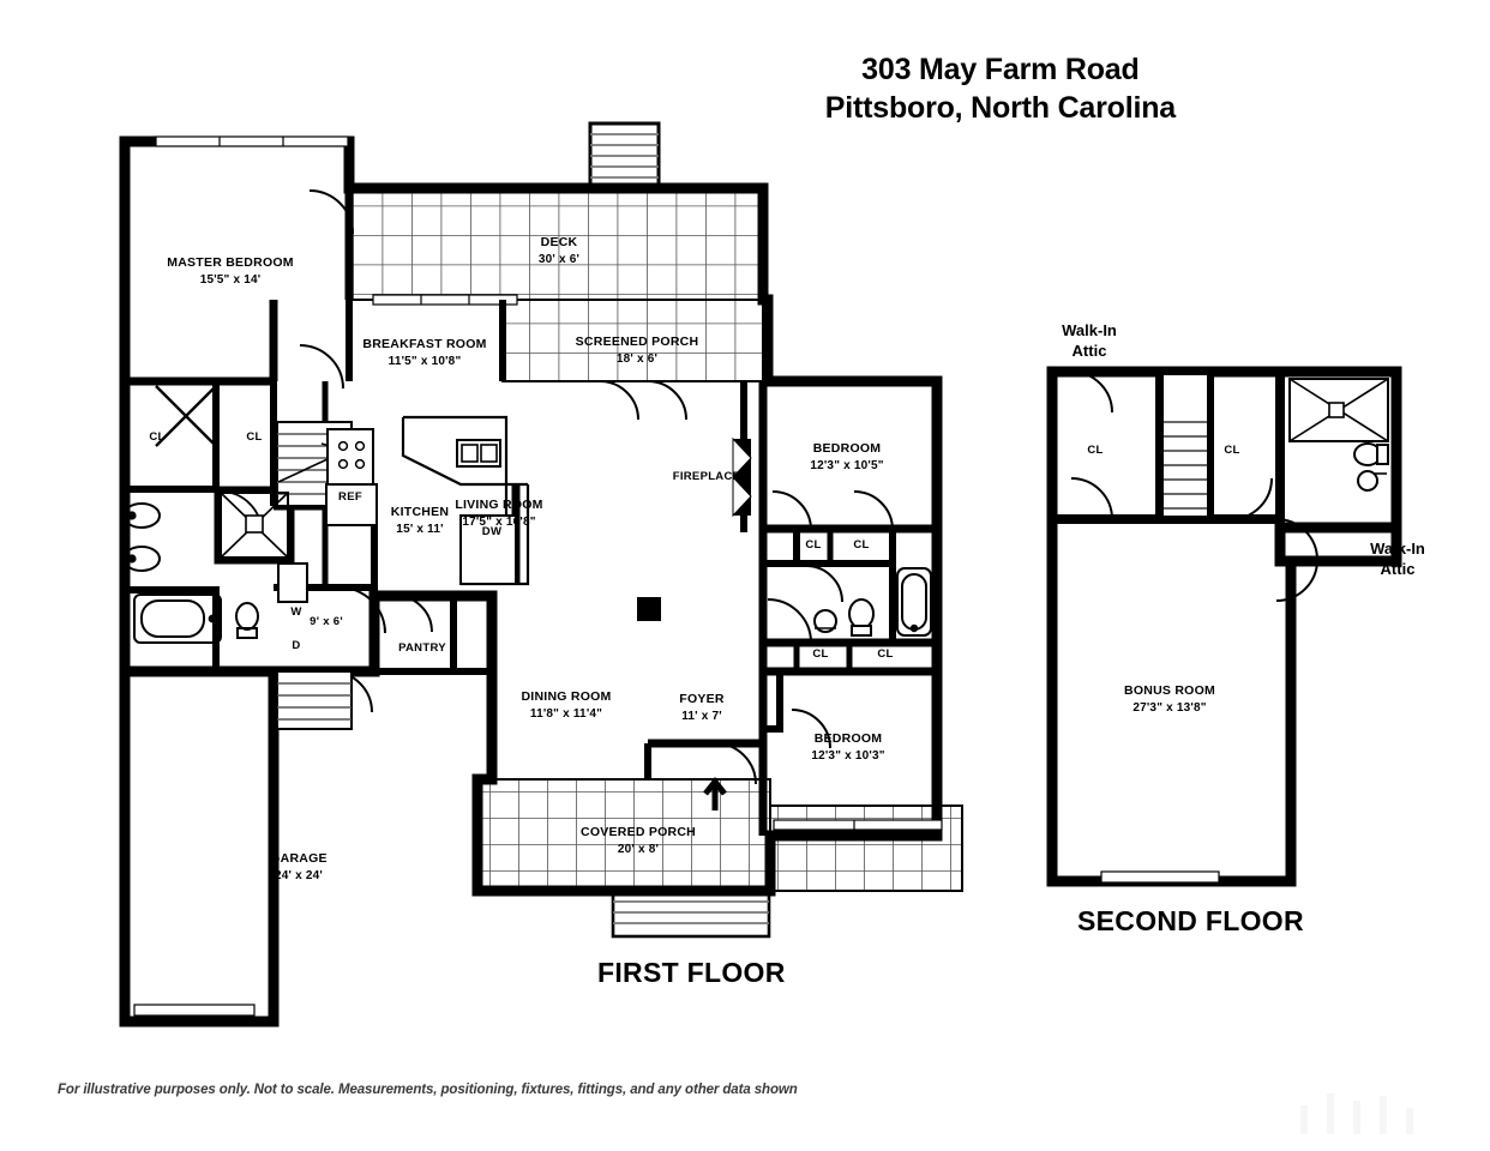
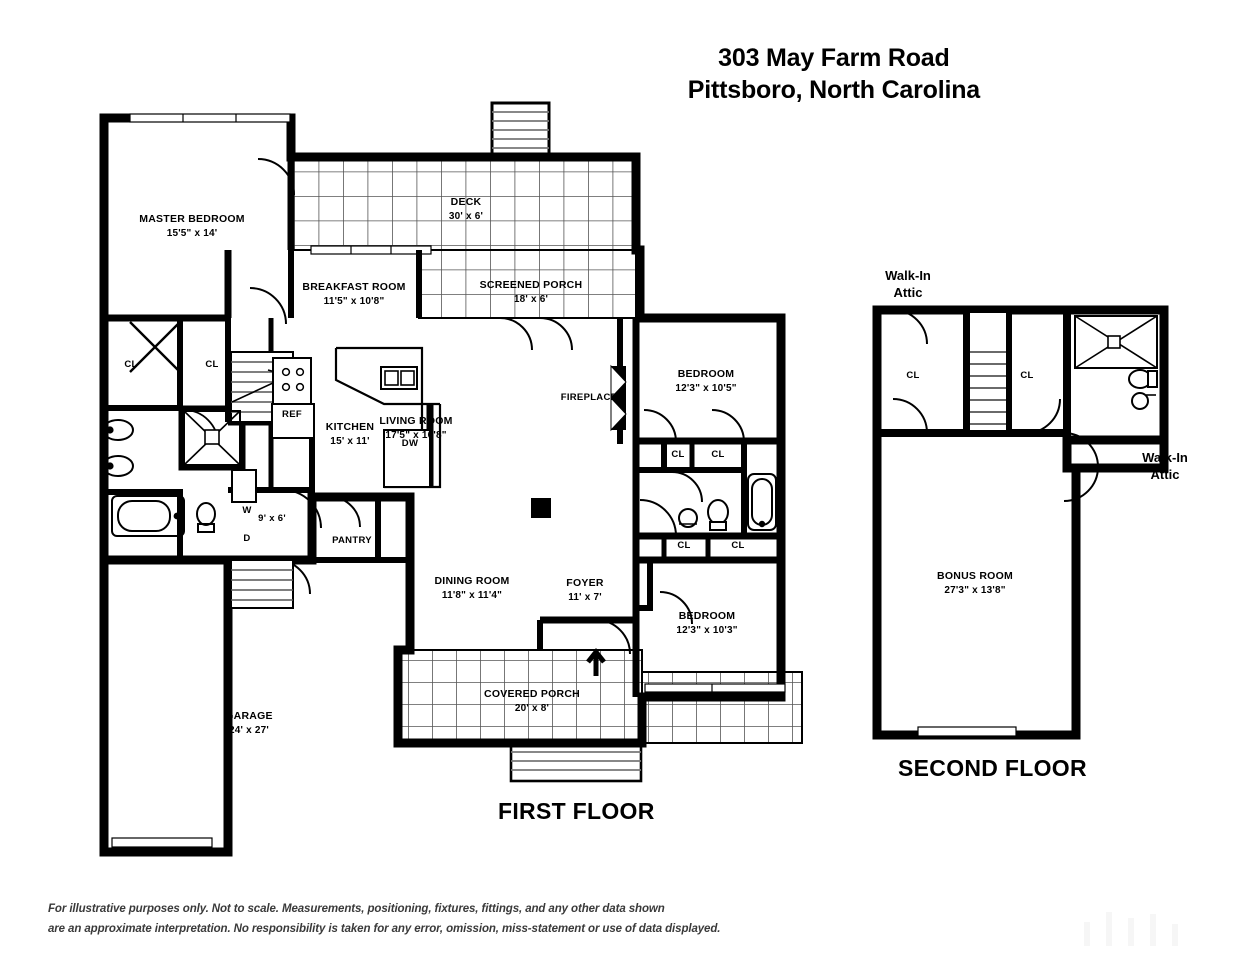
  303 May Farm Road
  Pittsboro, North Carolina
  MASTER BEDROOM
  15'5" x 14'
  BREAKFAST ROOM
  11'5" x 10'8"
  DECK
  30' x 6'
  SCREENED PORCH
  18' x 6'
  KITCHEN
  15' x 11'
  LIVING ROOM
  17'5" x 16'8"
  BEDROOM
  12'3" x 10'5"
  DINING ROOM
  11'8" x 11'4"
  FOYER
  11' x 7'
  BEDROOM
  12'3" x 10'3"
  GARAGE
- 24' x 24'
+ 24' x 27'
  COVERED PORCH
  20' x 8'
  PANTRY
  FIREPLACE
  9' x 6'
  W
  D
  REF
  DW
  CL
  CL
  CL
  CL
  CL
  CL
  BONUS ROOM
  27'3" x 13'8"
  CL
  CL
  Walk-In
  Attic
  Walk-In
  Attic
  FIRST FLOOR
  SECOND FLOOR
  For illustrative purposes only. Not to scale. Measurements, positioning, fixtures, fittings, and any other data shown
+ are an approximate interpretation. No responsibility is taken for any error, omission, miss-statement or use of data displayed.
